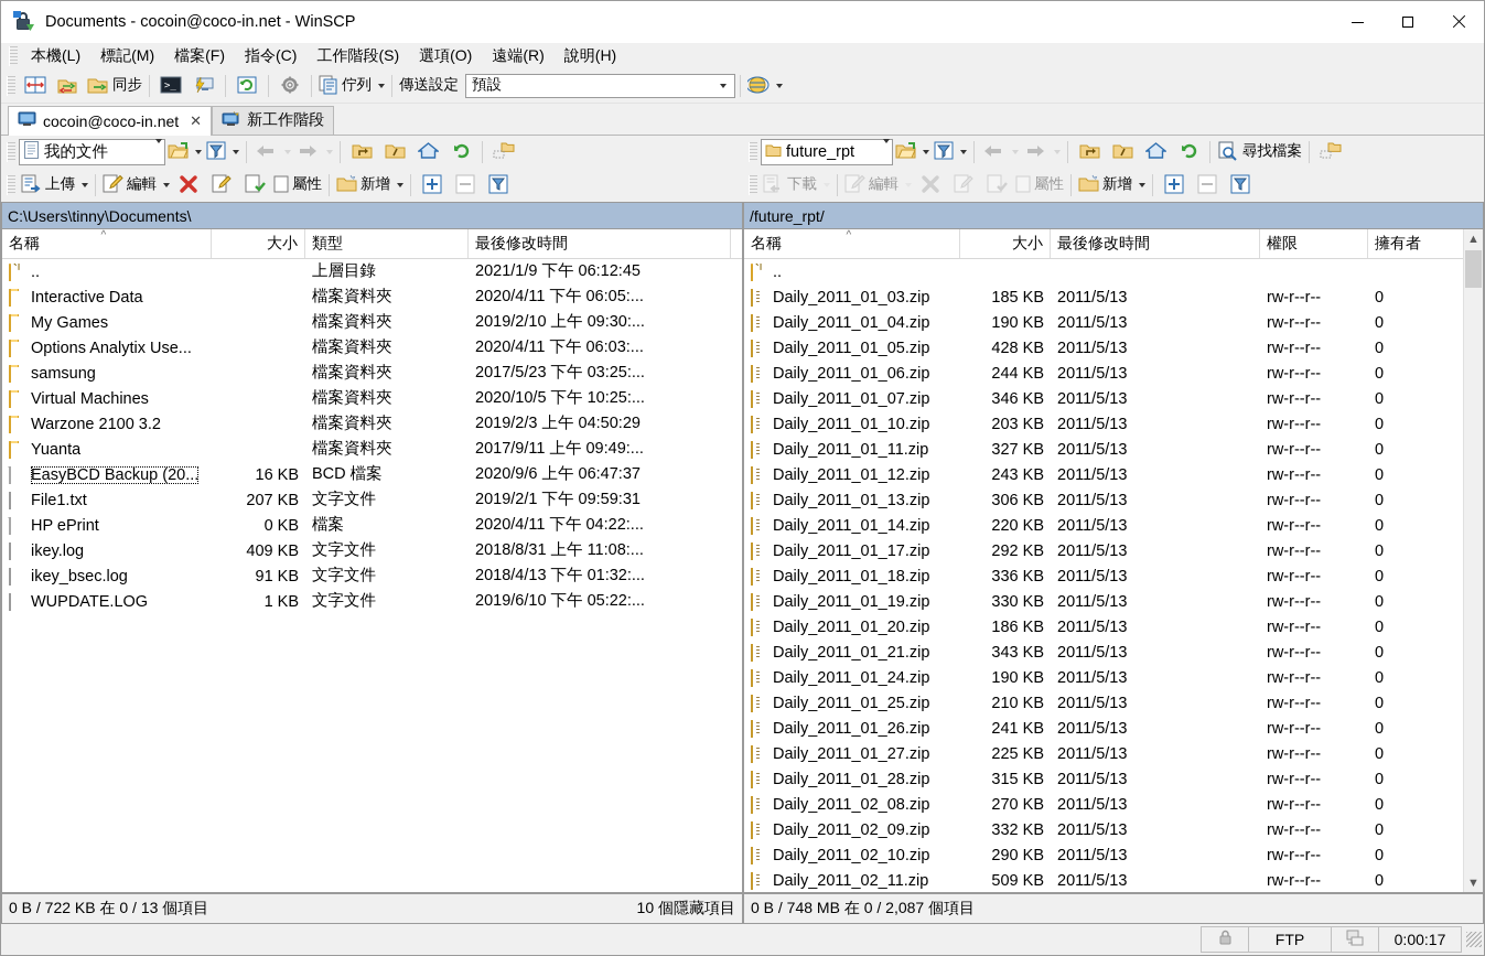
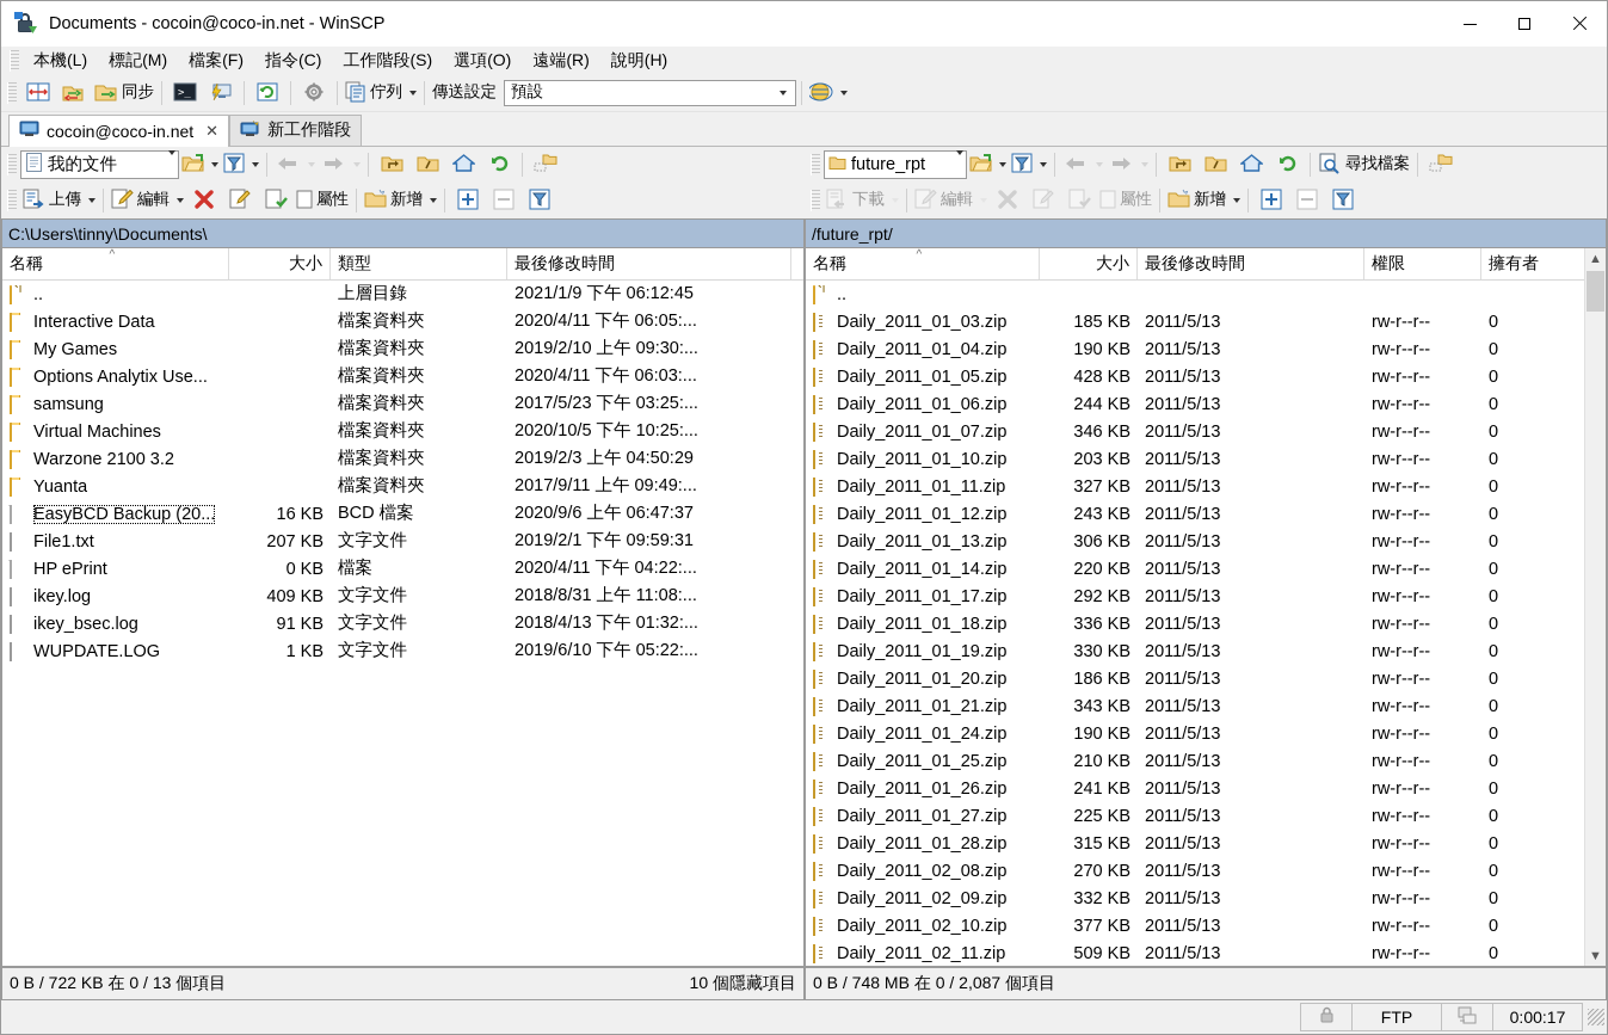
  Documents - cocoin@coco-in.net - WinSCP
  本機(L)
  標記(M)
  檔案(F)
  指令(C)
  工作階段(S)
  選項(O)
  遠端(R)
  說明(H)
  同步
  >_
  佇列
  傳送設定
  預設
  cocoin@coco-in.net
  ✕
  新工作階段
  我的文件
  上傳
  編輯
  屬性
  新增
  C:\Users\tinny\Documents\
  名稱
  ^
  大小
  類型
  最後修改時間
  ..
  上層目錄
  2021/1/9 下午 06:12:45
  Interactive Data
  檔案資料夾
  2020/4/11 下午 06:05:...
  My Games
  檔案資料夾
  2019/2/10 上午 09:30:...
  Options Analytix Use...
  檔案資料夾
  2020/4/11 下午 06:03:...
  samsung
  檔案資料夾
  2017/5/23 下午 03:25:...
  Virtual Machines
  檔案資料夾
  2020/10/5 下午 10:25:...
  Warzone 2100 3.2
  檔案資料夾
  2019/2/3 上午 04:50:29
  Yuanta
  檔案資料夾
  2017/9/11 上午 09:49:...
  EasyBCD Backup (20...
  16 KB
  BCD 檔案
  2020/9/6 上午 06:47:37
  File1.txt
  207 KB
  文字文件
  2019/2/1 下午 09:59:31
  HP ePrint
  0 KB
  檔案
  2020/4/11 下午 04:22:...
  ikey.log
  409 KB
  文字文件
  2018/8/31 上午 11:08:...
  ikey_bsec.log
  91 KB
  文字文件
  2018/4/13 下午 01:32:...
  WUPDATE.LOG
  1 KB
  文字文件
  2019/6/10 下午 05:22:...
  future_rpt
  尋找檔案
  下載
  編輯
  屬性
  新增
  /future_rpt/
  名稱
  ^
  大小
  最後修改時間
  權限
  擁有者
  ..
  Daily_2011_01_03.zip
  185 KB
  2011/5/13
  rw-r--r--
  0
  Daily_2011_01_04.zip
  190 KB
  2011/5/13
  rw-r--r--
  0
  Daily_2011_01_05.zip
  428 KB
  2011/5/13
  rw-r--r--
  0
  Daily_2011_01_06.zip
  244 KB
  2011/5/13
  rw-r--r--
  0
  Daily_2011_01_07.zip
  346 KB
  2011/5/13
  rw-r--r--
  0
  Daily_2011_01_10.zip
  203 KB
  2011/5/13
  rw-r--r--
  0
  Daily_2011_01_11.zip
  327 KB
  2011/5/13
  rw-r--r--
  0
  Daily_2011_01_12.zip
  243 KB
  2011/5/13
  rw-r--r--
  0
  Daily_2011_01_13.zip
  306 KB
  2011/5/13
  rw-r--r--
  0
  Daily_2011_01_14.zip
  220 KB
  2011/5/13
  rw-r--r--
  0
  Daily_2011_01_17.zip
  292 KB
  2011/5/13
  rw-r--r--
  0
  Daily_2011_01_18.zip
  336 KB
  2011/5/13
  rw-r--r--
  0
  Daily_2011_01_19.zip
  330 KB
  2011/5/13
  rw-r--r--
  0
  Daily_2011_01_20.zip
  186 KB
  2011/5/13
  rw-r--r--
  0
  Daily_2011_01_21.zip
  343 KB
  2011/5/13
  rw-r--r--
  0
  Daily_2011_01_24.zip
  190 KB
  2011/5/13
  rw-r--r--
  0
  Daily_2011_01_25.zip
  210 KB
  2011/5/13
  rw-r--r--
  0
  Daily_2011_01_26.zip
  241 KB
  2011/5/13
  rw-r--r--
  0
  Daily_2011_01_27.zip
  225 KB
  2011/5/13
  rw-r--r--
  0
  Daily_2011_01_28.zip
  315 KB
  2011/5/13
  rw-r--r--
  0
  Daily_2011_02_08.zip
  270 KB
  2011/5/13
  rw-r--r--
  0
  Daily_2011_02_09.zip
  332 KB
  2011/5/13
  rw-r--r--
  0
  Daily_2011_02_10.zip
- 290 KB
+ 377 KB
  2011/5/13
  rw-r--r--
  0
  Daily_2011_02_11.zip
  509 KB
  2011/5/13
  rw-r--r--
  0
  ▲
  ▼
  0 B / 722 KB 在 0 / 13 個項目
  10 個隱藏項目
  0 B / 748 MB 在 0 / 2,087 個項目
  FTP
  0:00:17
